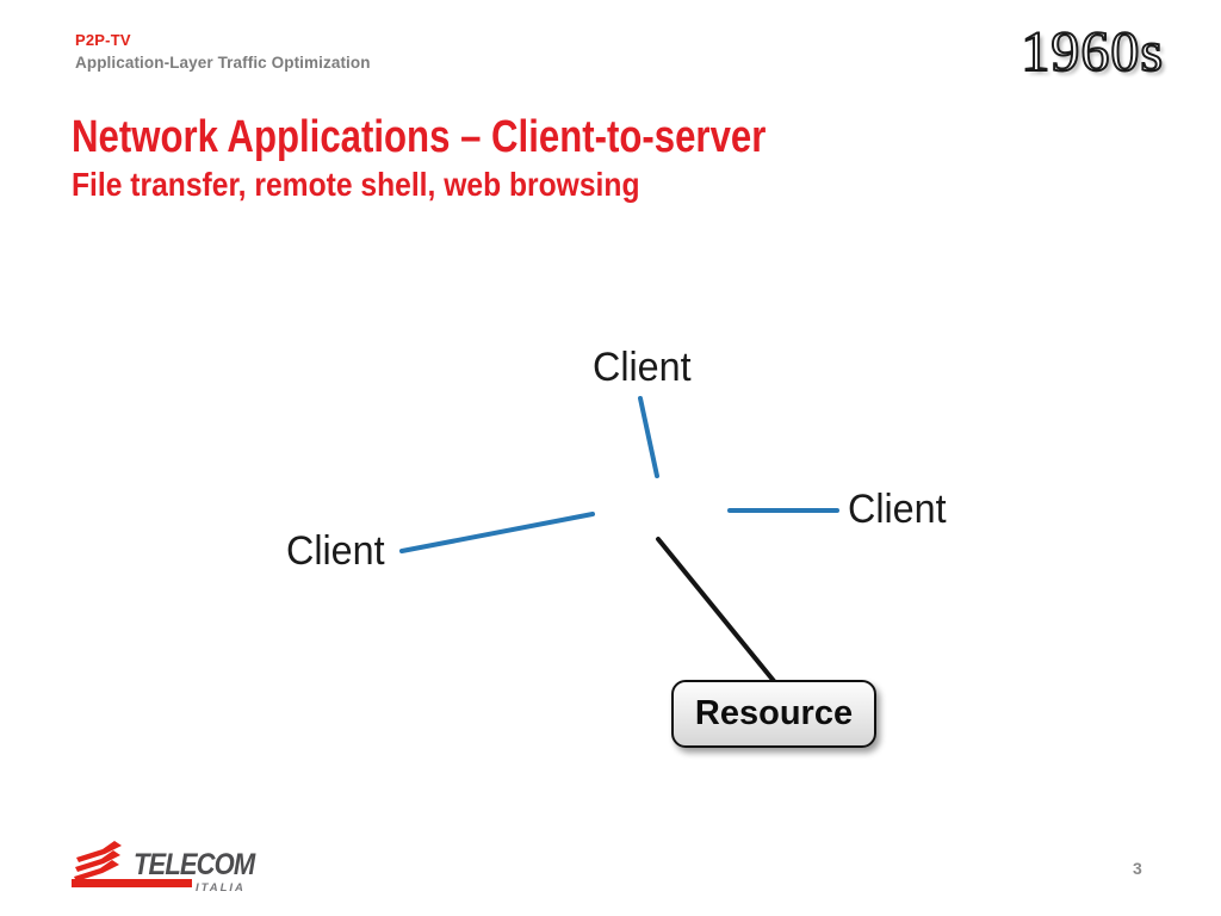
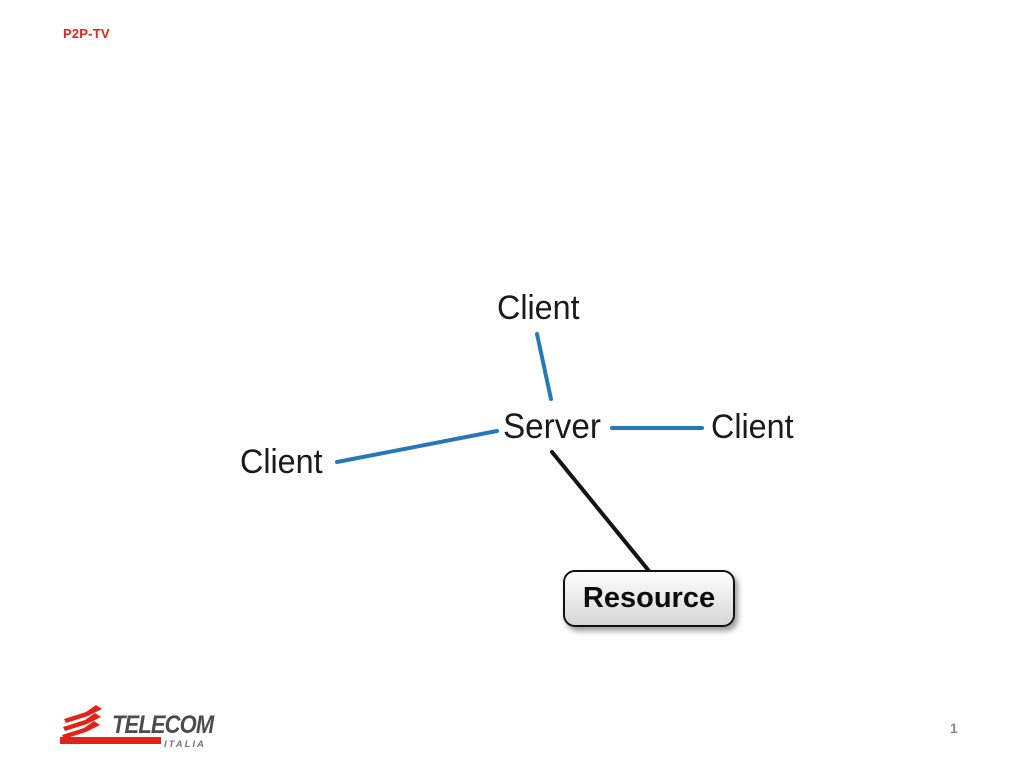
  P2P-TV
- Application-Layer Traffic Optimization
- 1960s
- Network Applications – Client-to-server
- File transfer, remote shell, web browsing
  Client
+ Server
  Client
  Client
  Resource
  TELECOM
  ITALIA
- 3
+ 1
